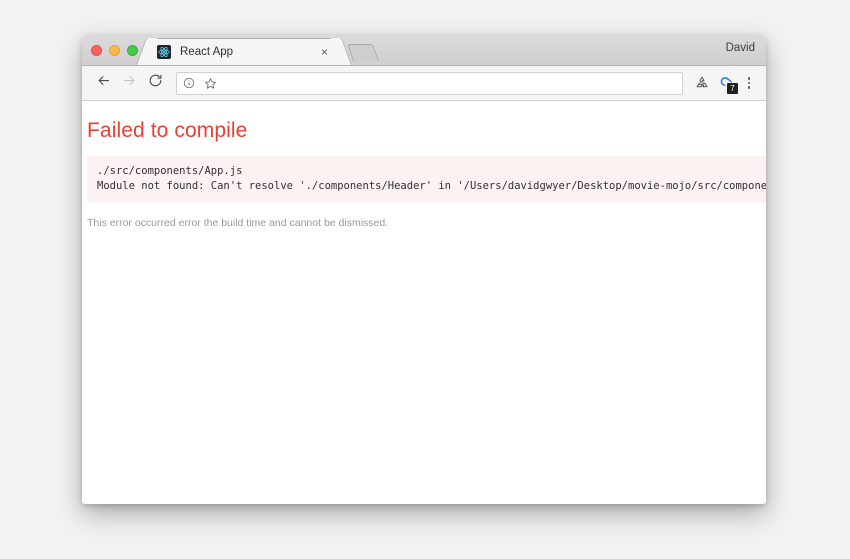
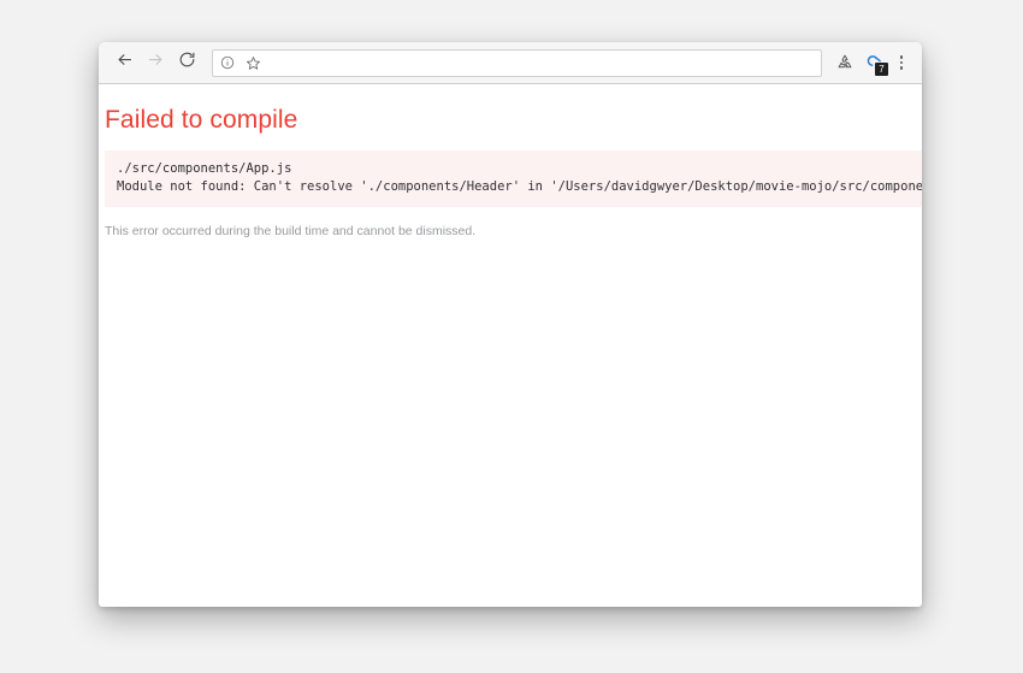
- React App
- ×
- David
  7
  Failed to compile
  ./src/components/App.js Module not found: Can't resolve './components/Header' in '/Users/davidgwyer/Desktop/movie-mojo/src/compone
- This error occurred error the build time and cannot be dismissed.
+ This error occurred during the build time and cannot be dismissed.
